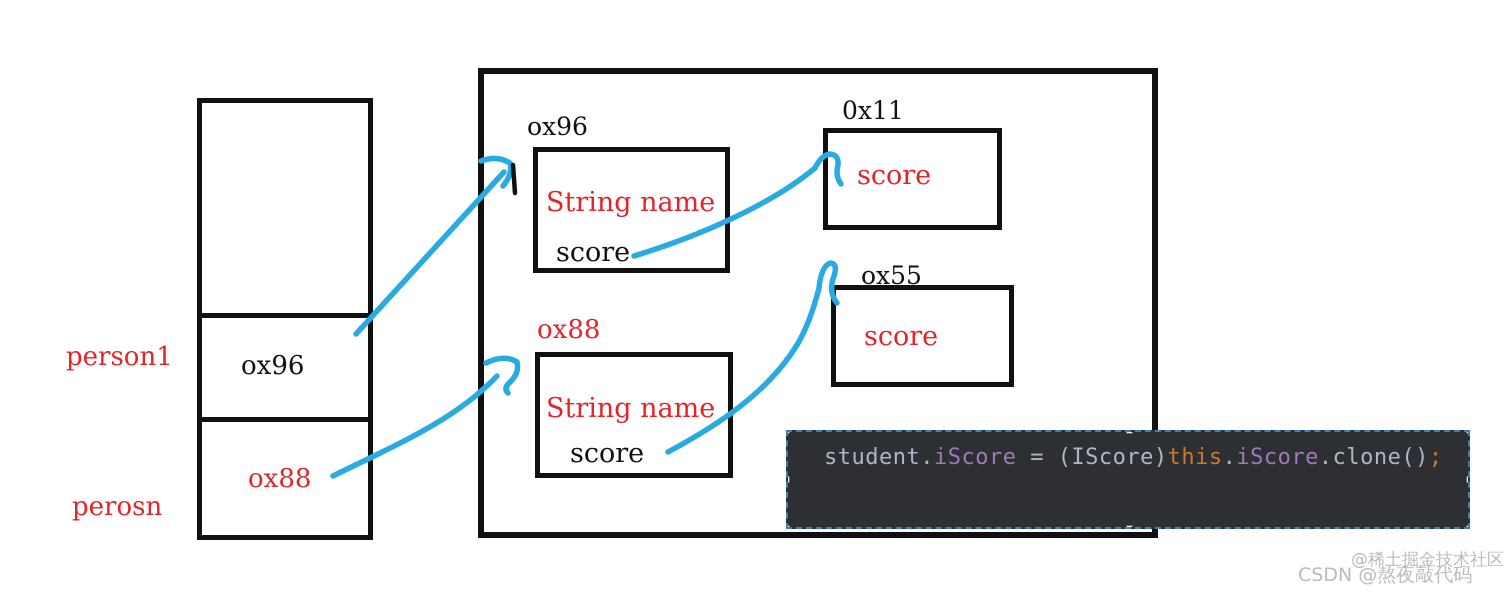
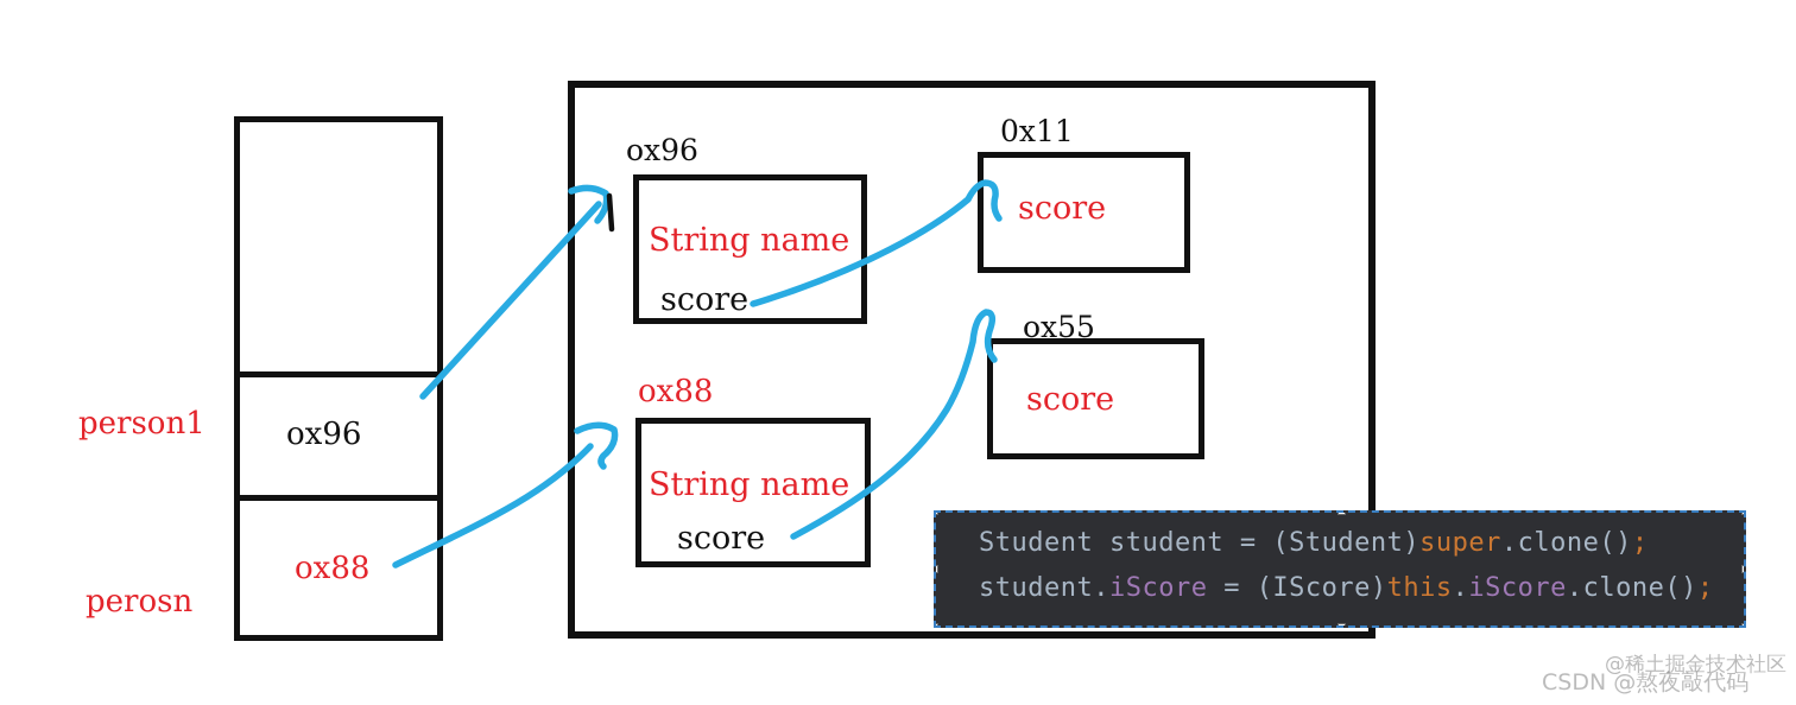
  person1
  perosn
  ox96
  ox88
  ox96
  String name
  score
  0x11
  score
  ox55
  score
  ox88
  String name
  score
+ Student student = (Student)super.clone();
  student.iScore = (IScore)this.iScore.clone();
  @稀土掘金技术社区
  CSDN @熬夜敲代码
